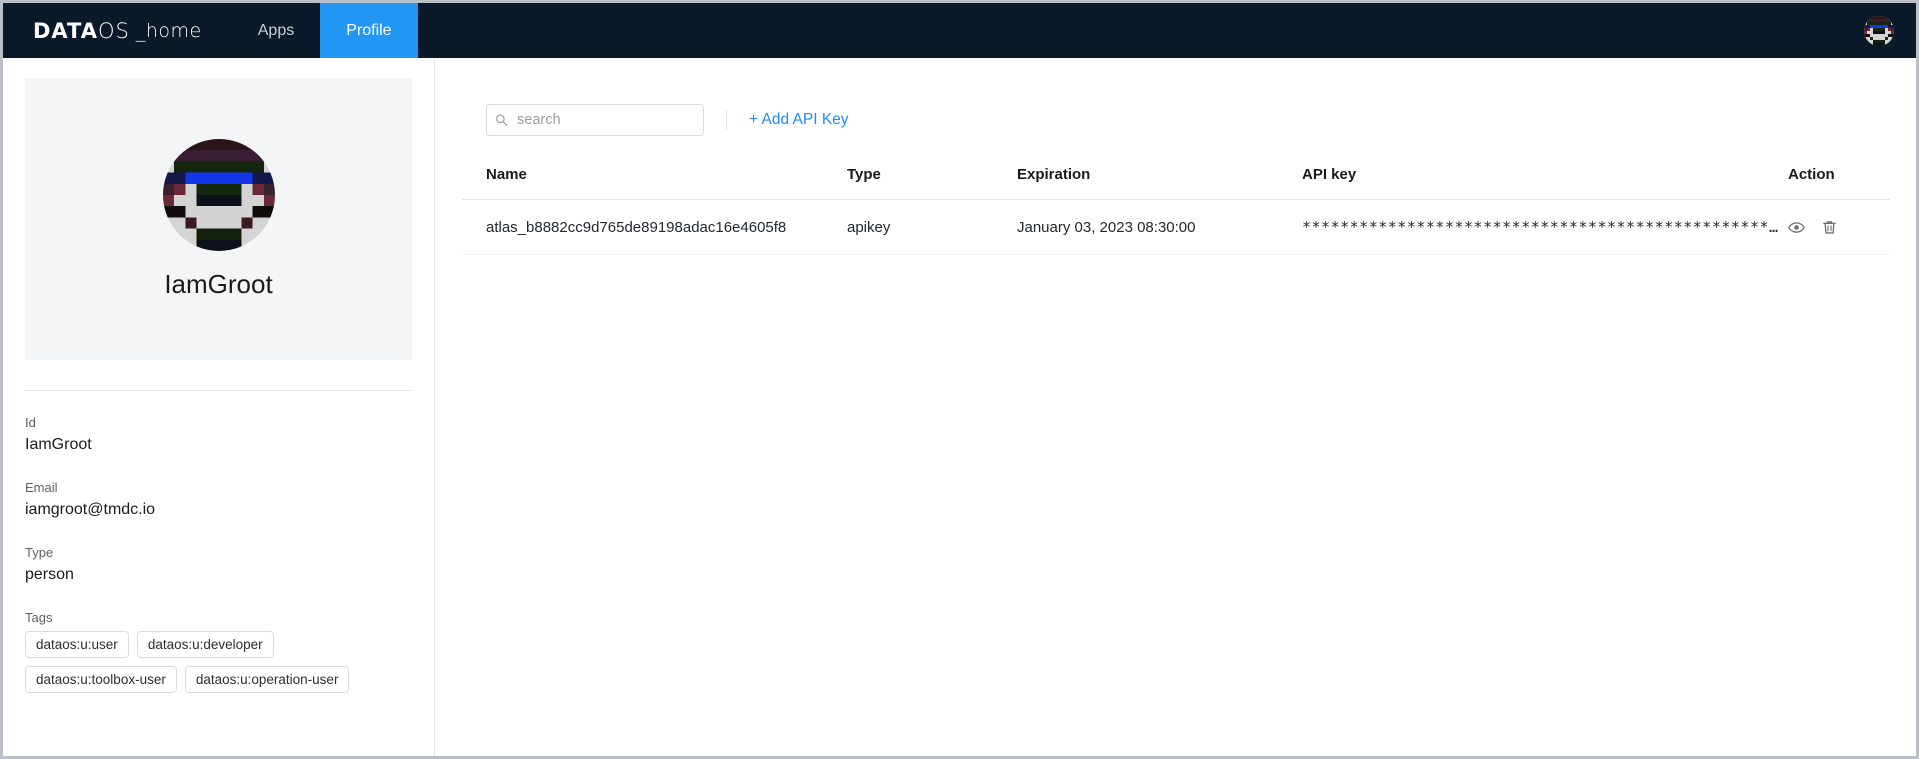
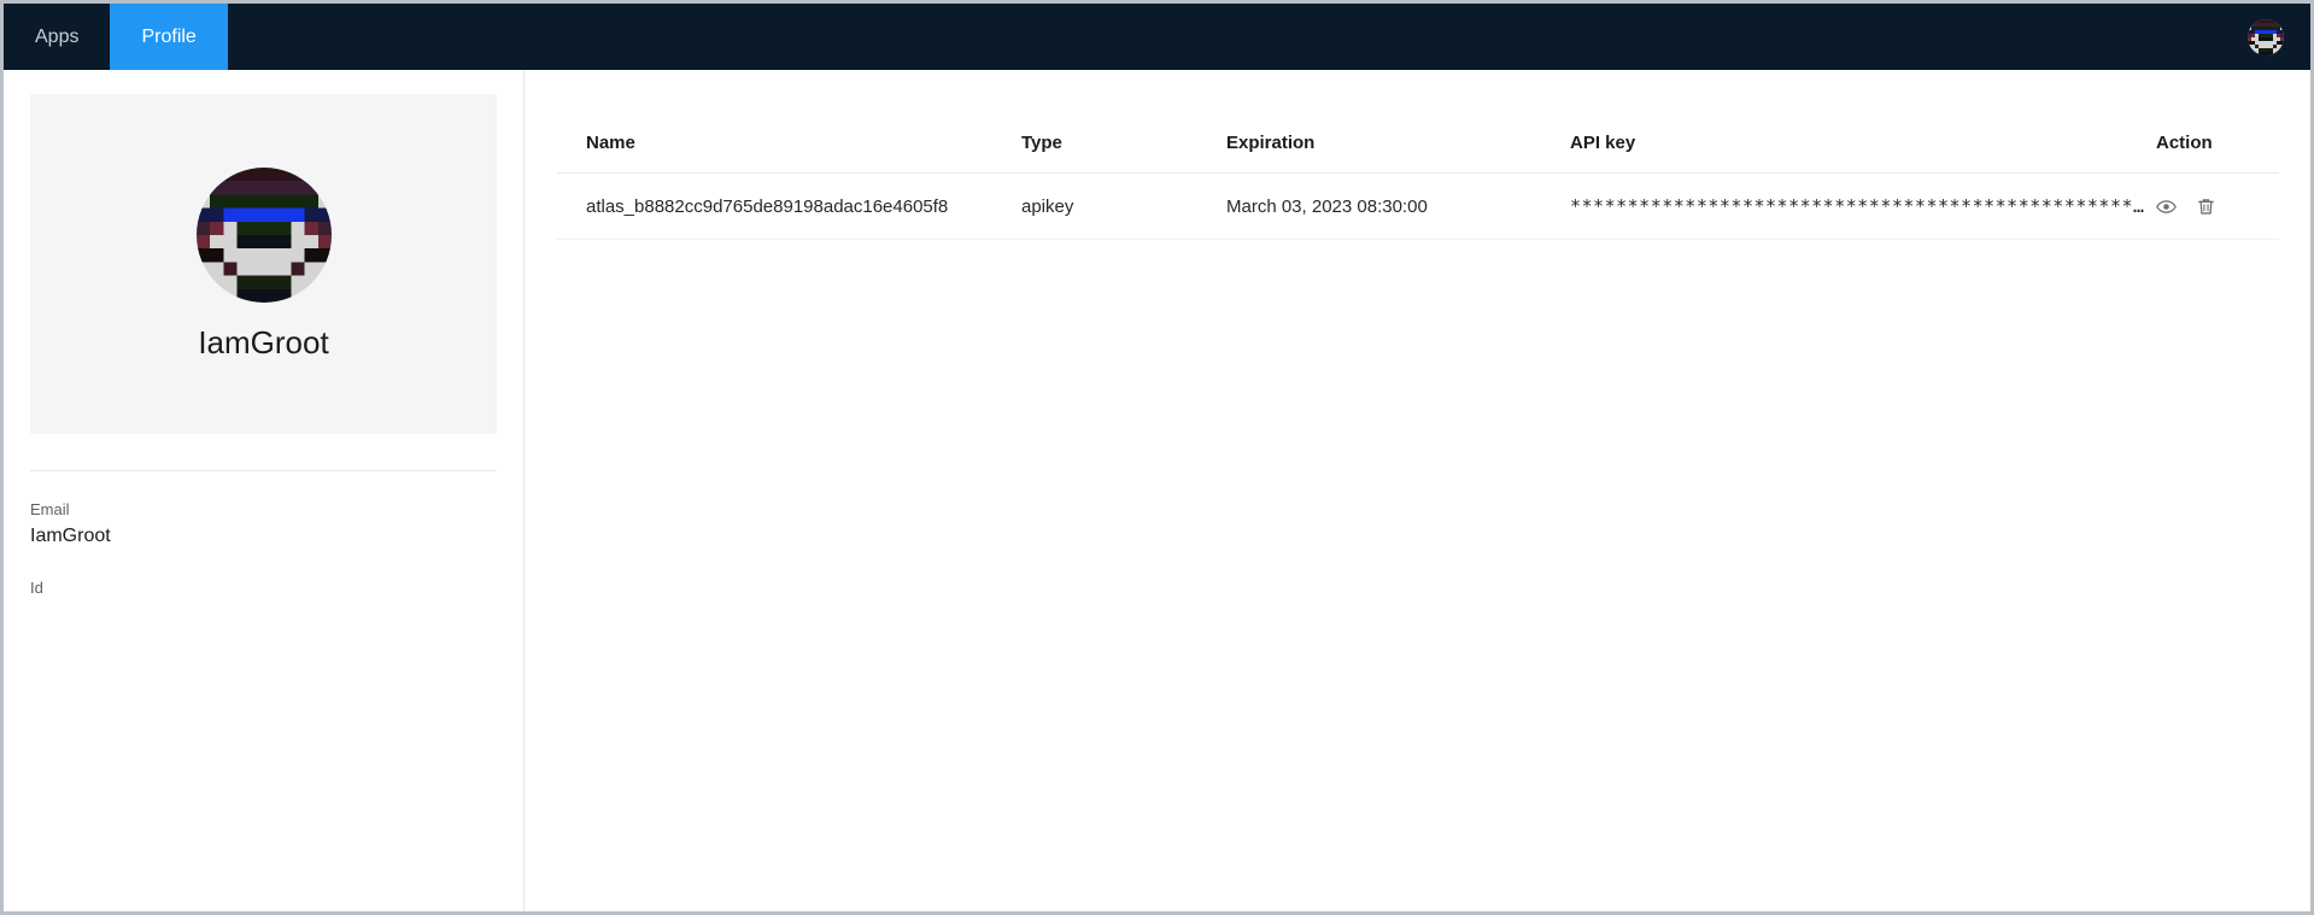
- DATA
- OS
- _home
  Apps
  Profile
  IamGroot
- Id
+ Email
  IamGroot
- Email
+ Id
- iamgroot@tmdc.io
- Type
- person
- Tags
- dataos:u:user
- dataos:u:developer
- dataos:u:toolbox-user
- dataos:u:operation-user
- search
- + Add API Key
  Name	Type	Expiration	API key	Action
- atlas_b8882cc9d765de89198adac16e4605f8	apikey	January 03, 2023 08:30:00	**************************************************
+ atlas_b8882cc9d765de89198adac16e4605f8	apikey	March 03, 2023 08:30:00	**************************************************
